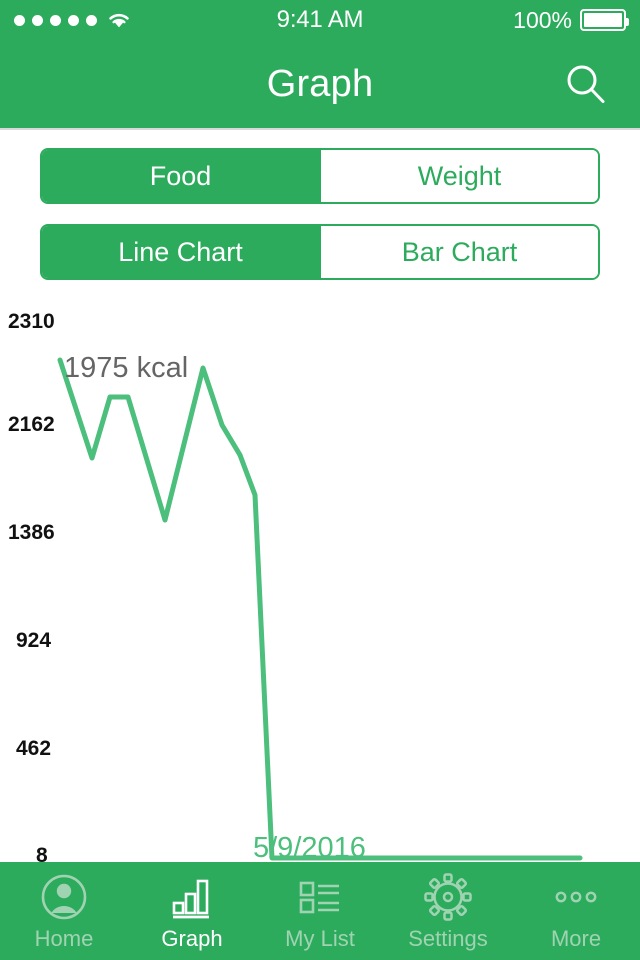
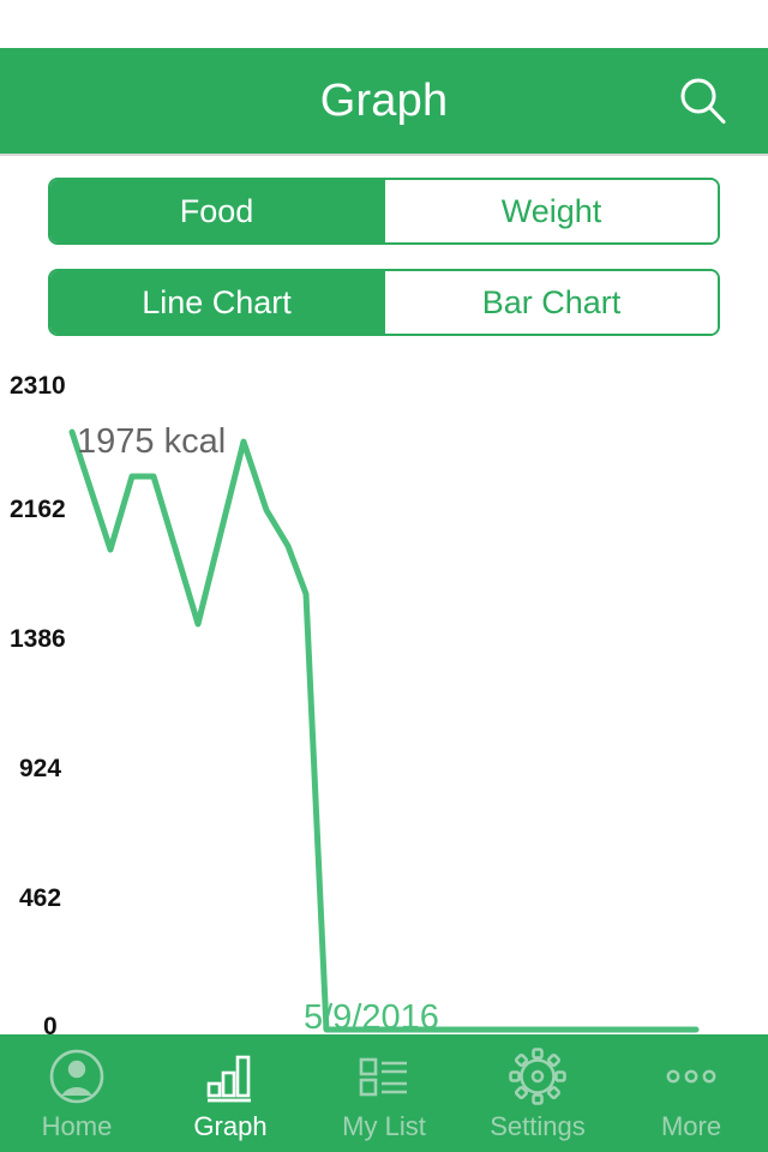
- 9:41 AM
- 100%
  Graph
  Food
  Weight
  Line Chart
  Bar Chart
  2310
  2162
  1386
  924
  462
- 8
+ 0
  1975 kcal
  5/9/2016
  Home
  Graph
  My List
  Settings
  More
